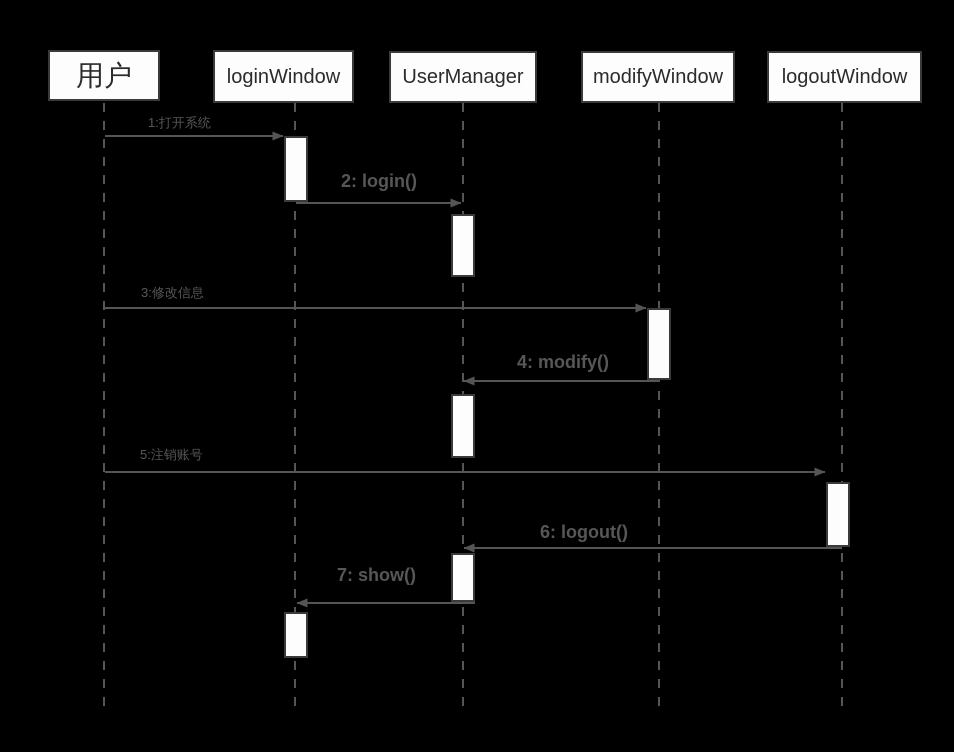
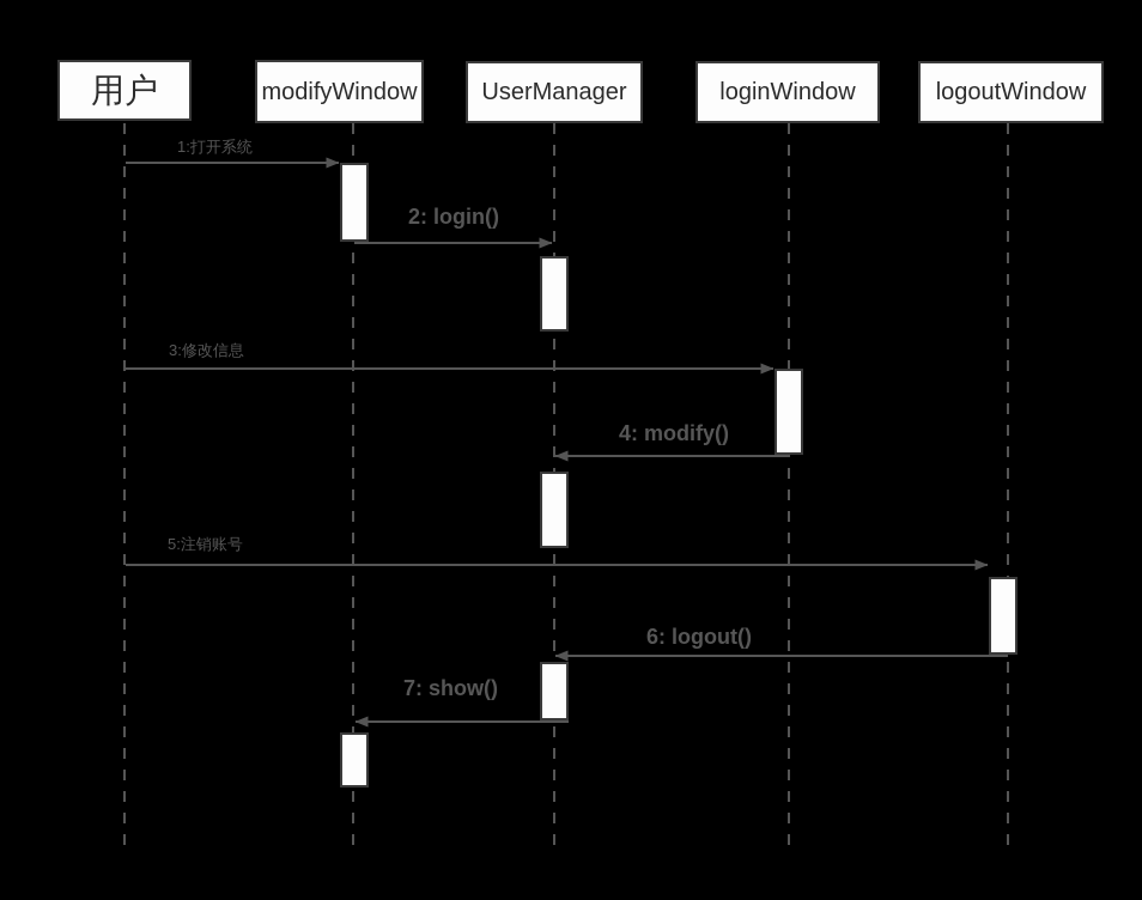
  用户
- loginWindow
+ modifyWindow
  UserManager
- modifyWindow
+ loginWindow
  logoutWindow
  1:打开系统
  2: login()
  3:修改信息
  4: modify()
  5:注销账号
  6: logout()
  7: show()
